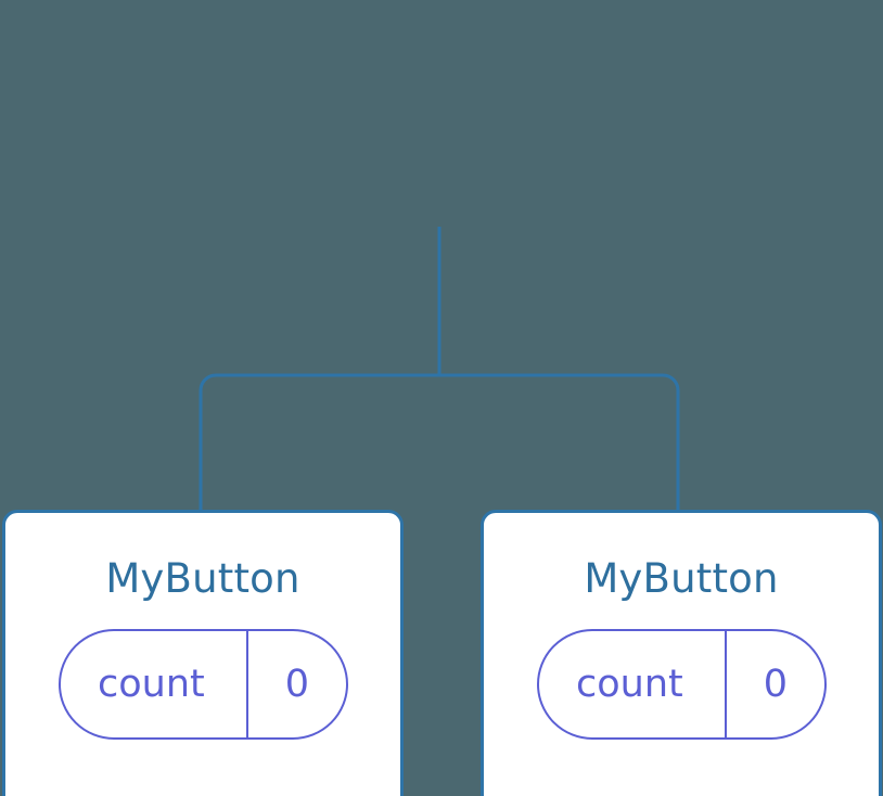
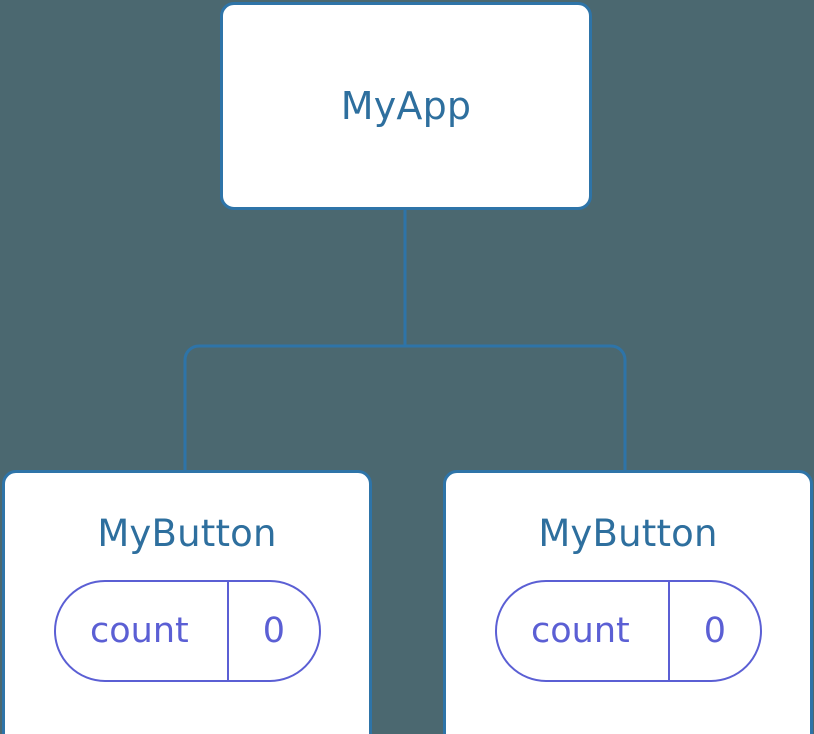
+ MyApp
  MyButton
  count
  0
  MyButton
  count
  0
